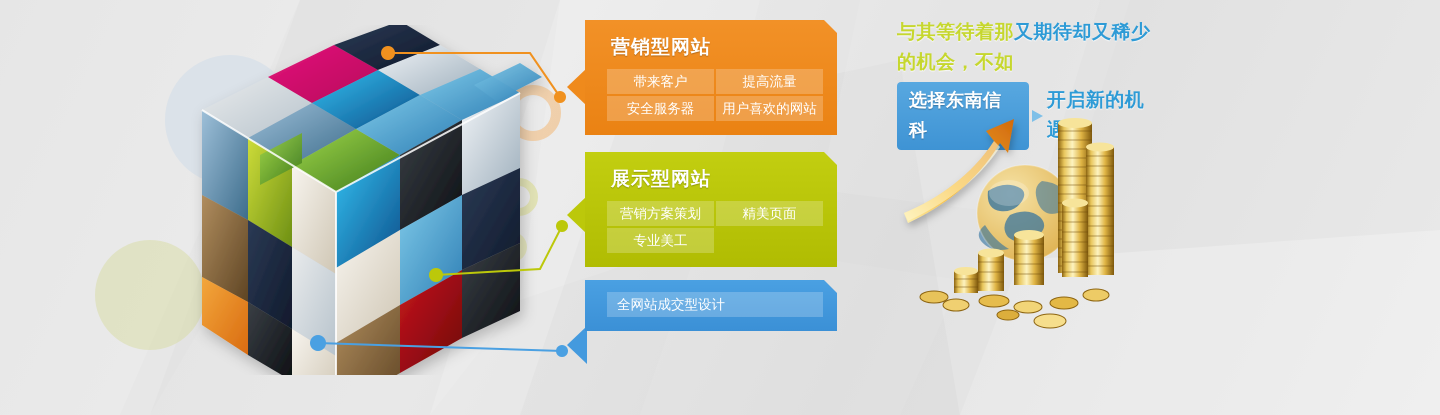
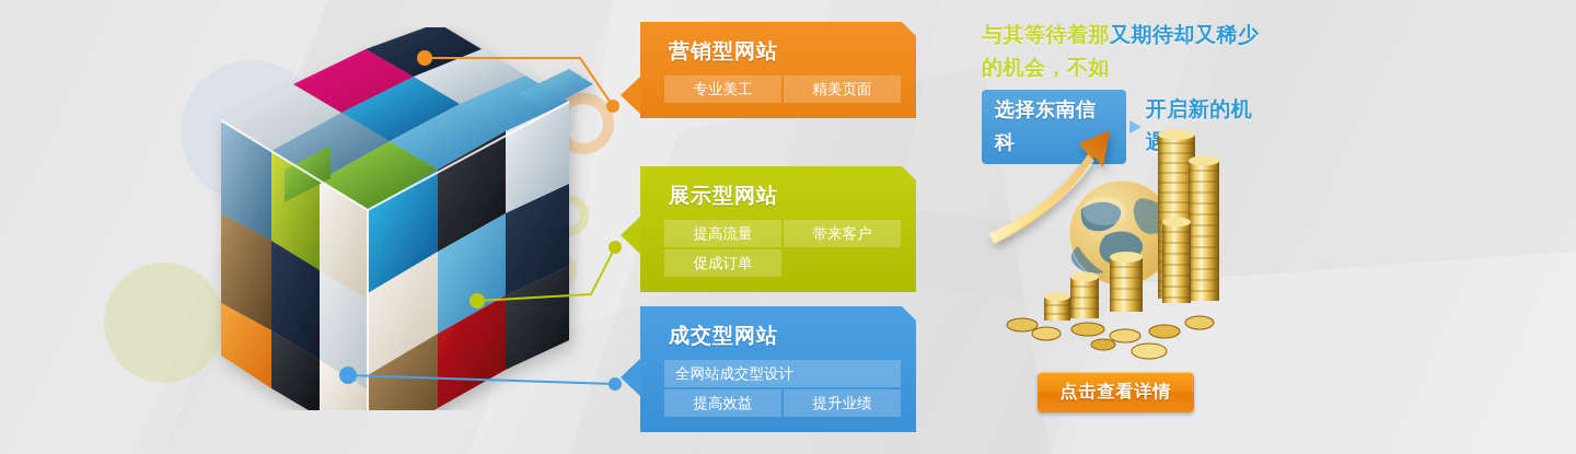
  营销型网站
- 带来客户
+ 专业美工
- 提高流量
+ 精美页面
- 安全服务器
- 用户喜欢的网站
  展示型网站
- 营销方案策划
- 精美页面
+ 提高流量
- 专业美工
+ 带来客户
+ 促成订单
+ 成交型网站
  全网站成交型设计
+ 提高效益
+ 提升业绩
  与其等待着那又期待却又稀少
  的机会，不如
  选择东南信科
  开启新的机遇
+ 点击查看详情
